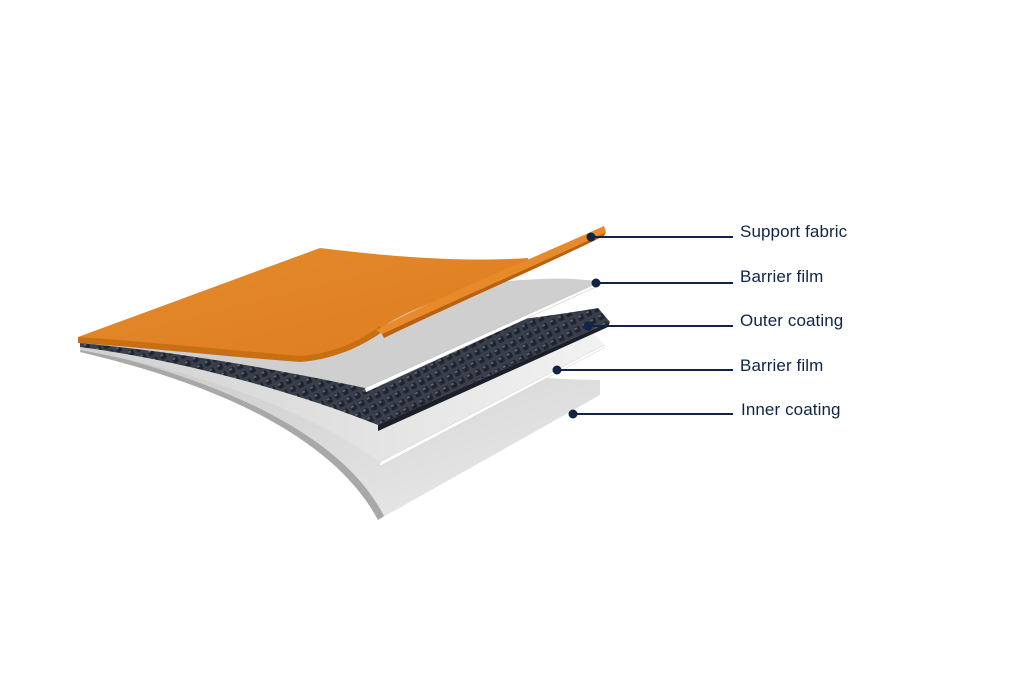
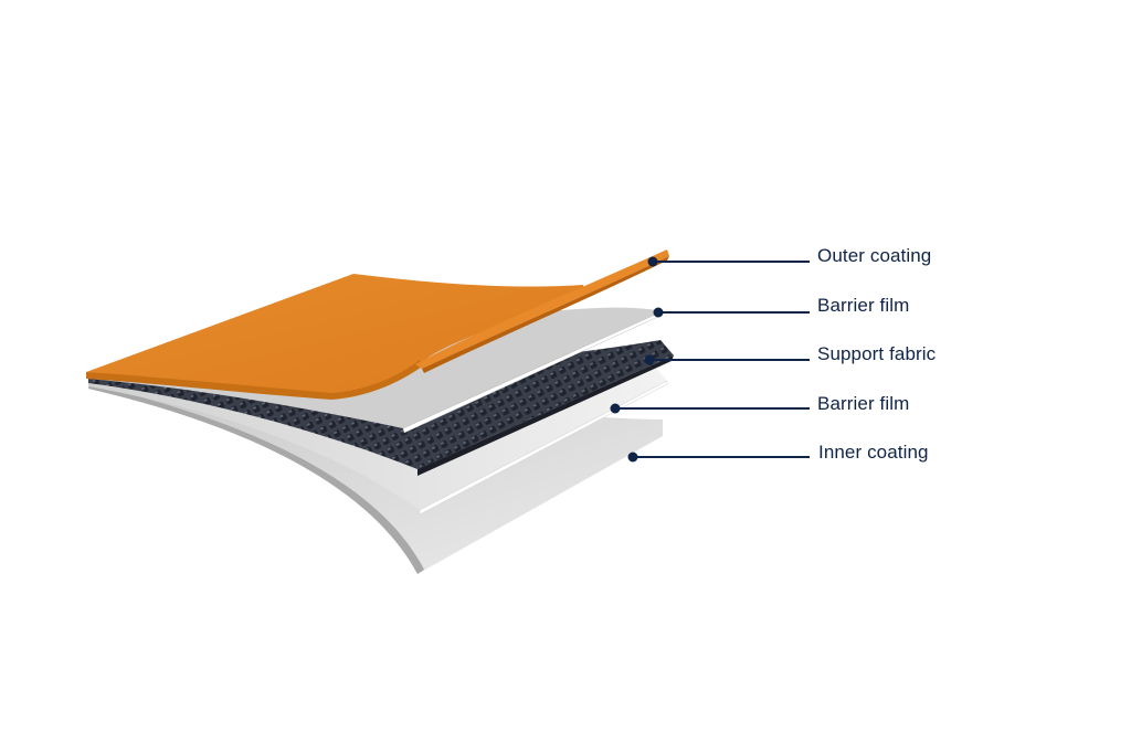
- Support fabric
+ Outer coating
  Barrier film
- Outer coating
+ Support fabric
  Barrier film
  Inner coating
